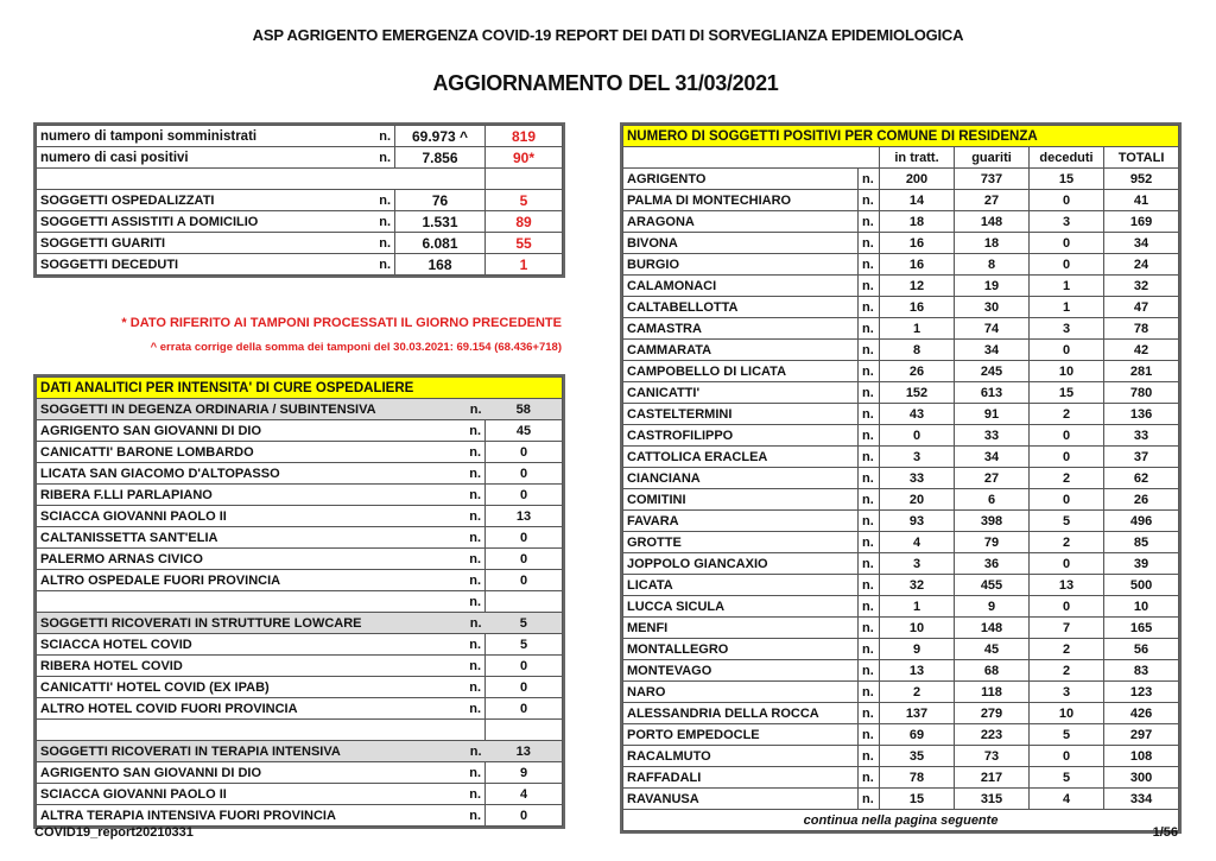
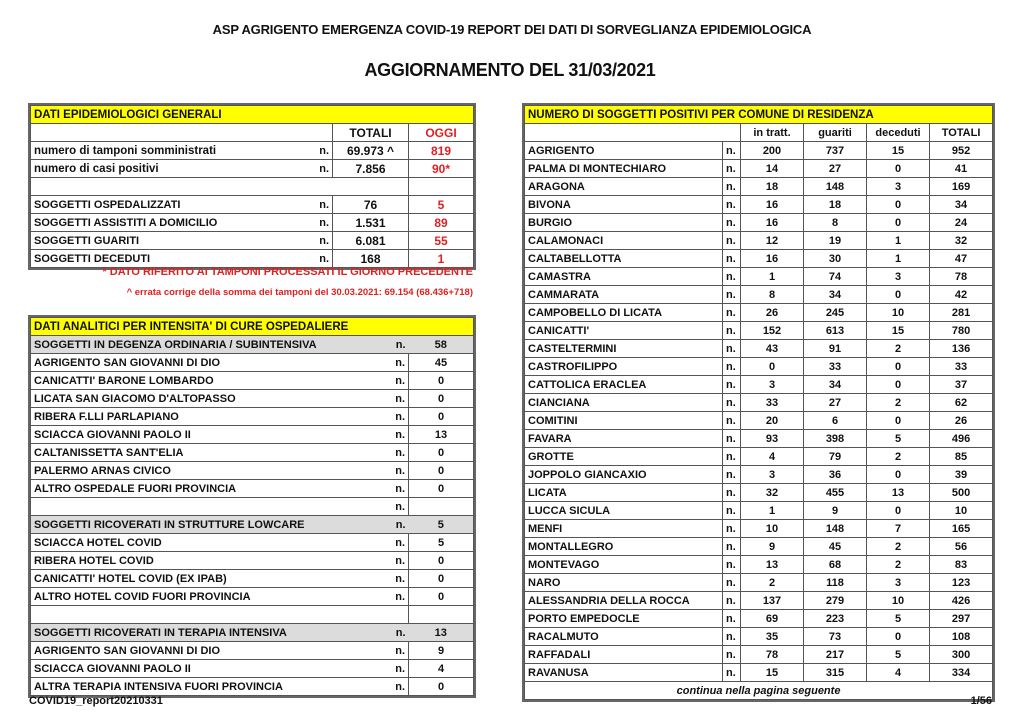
  ASP AGRIGENTO EMERGENZA COVID-19 REPORT DEI DATI DI SORVEGLIANZA EPIDEMIOLOGICA
  AGGIORNAMENTO DEL 31/03/2021
+ DATI EPIDEMIOLOGICI GENERALI
+ 	TOTALI	OGGI
  numero di tamponi somministrati	n.	69.973 ^	819
  numero di casi positivi	n.	7.856	90*
  SOGGETTI OSPEDALIZZATI	n.	76	5
  SOGGETTI ASSISTITI A DOMICILIO	n.	1.531	89
  SOGGETTI GUARITI	n.	6.081	55
  SOGGETTI DECEDUTI	n.	168	1
  * DATO RIFERITO AI TAMPONI PROCESSATI IL GIORNO PRECEDENTE
  ^ errata corrige della somma dei tamponi del 30.03.2021: 69.154 (68.436+718)
  DATI ANALITICI PER INTENSITA' DI CURE OSPEDALIERE
  SOGGETTI IN DEGENZA ORDINARIA / SUBINTENSIVA	n.	58
  AGRIGENTO SAN GIOVANNI DI DIO	n.	45
  CANICATTI' BARONE LOMBARDO	n.	0
  LICATA SAN GIACOMO D'ALTOPASSO	n.	0
  RIBERA F.LLI PARLAPIANO	n.	0
  SCIACCA GIOVANNI PAOLO II	n.	13
  CALTANISSETTA SANT'ELIA	n.	0
  PALERMO ARNAS CIVICO	n.	0
  ALTRO OSPEDALE FUORI PROVINCIA	n.	0
  	n.
  SOGGETTI RICOVERATI IN STRUTTURE LOWCARE	n.	5
  SCIACCA HOTEL COVID	n.	5
  RIBERA HOTEL COVID	n.	0
  CANICATTI' HOTEL COVID (EX IPAB)	n.	0
  ALTRO HOTEL COVID FUORI PROVINCIA	n.	0
  SOGGETTI RICOVERATI IN TERAPIA INTENSIVA	n.	13
  AGRIGENTO SAN GIOVANNI DI DIO	n.	9
  SCIACCA GIOVANNI PAOLO II	n.	4
  ALTRA TERAPIA INTENSIVA FUORI PROVINCIA	n.	0
  NUMERO DI SOGGETTI POSITIVI PER COMUNE DI RESIDENZA
  	in tratt.	guariti	deceduti	TOTALI
  AGRIGENTO	n.	200	737	15	952
  PALMA DI MONTECHIARO	n.	14	27	0	41
  ARAGONA	n.	18	148	3	169
  BIVONA	n.	16	18	0	34
  BURGIO	n.	16	8	0	24
  CALAMONACI	n.	12	19	1	32
  CALTABELLOTTA	n.	16	30	1	47
  CAMASTRA	n.	1	74	3	78
  CAMMARATA	n.	8	34	0	42
  CAMPOBELLO DI LICATA	n.	26	245	10	281
  CANICATTI'	n.	152	613	15	780
  CASTELTERMINI	n.	43	91	2	136
  CASTROFILIPPO	n.	0	33	0	33
  CATTOLICA ERACLEA	n.	3	34	0	37
  CIANCIANA	n.	33	27	2	62
  COMITINI	n.	20	6	0	26
  FAVARA	n.	93	398	5	496
  GROTTE	n.	4	79	2	85
  JOPPOLO GIANCAXIO	n.	3	36	0	39
  LICATA	n.	32	455	13	500
  LUCCA SICULA	n.	1	9	0	10
  MENFI	n.	10	148	7	165
  MONTALLEGRO	n.	9	45	2	56
  MONTEVAGO	n.	13	68	2	83
  NARO	n.	2	118	3	123
  ALESSANDRIA DELLA ROCCA	n.	137	279	10	426
  PORTO EMPEDOCLE	n.	69	223	5	297
  RACALMUTO	n.	35	73	0	108
  RAFFADALI	n.	78	217	5	300
  RAVANUSA	n.	15	315	4	334
  continua nella pagina seguente
  COVID19_report20210331
  1/56
